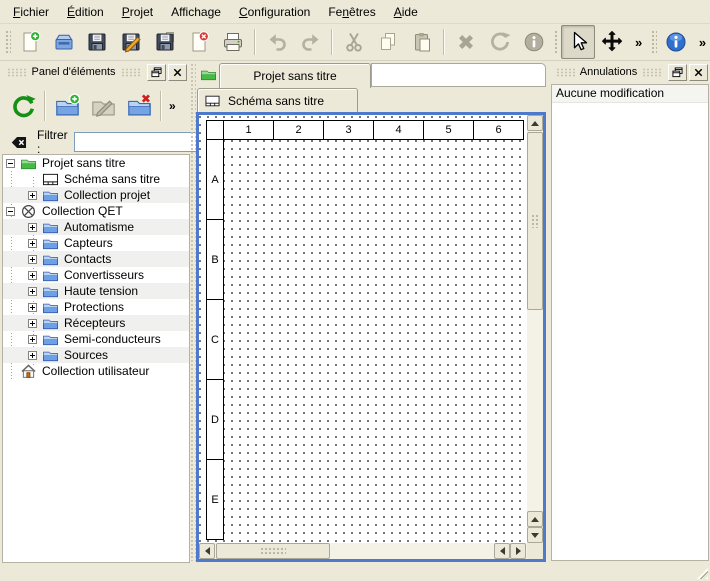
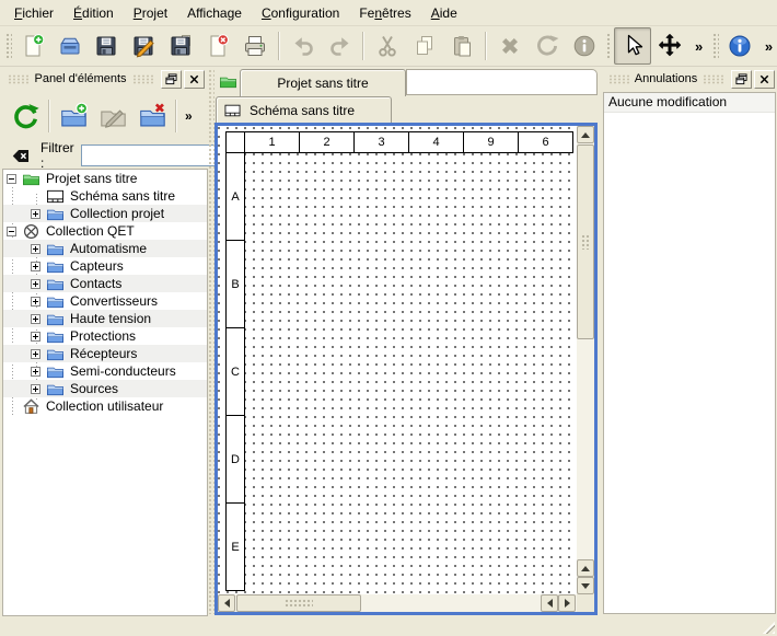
  Fichier
  Édition
  Projet
  Affichage
  Configuration
  Fenêtres
  Aide
  »
  »
  Panel d'éléments
  »
  Filtrer :
  Projet sans titre
  Schéma sans titre
  Collection projet
  Collection QET
  Automatisme
  Capteurs
  Contacts
  Convertisseurs
  Haute tension
  Protections
  Récepteurs
  Semi-conducteurs
  Sources
  Collection utilisateur
  Projet sans titre
  Schéma sans titre
  1
  2
  3
  4
- 5
+ 9
  6
  A
  B
  C
  D
  E
  Annulations
  Aucune modification
